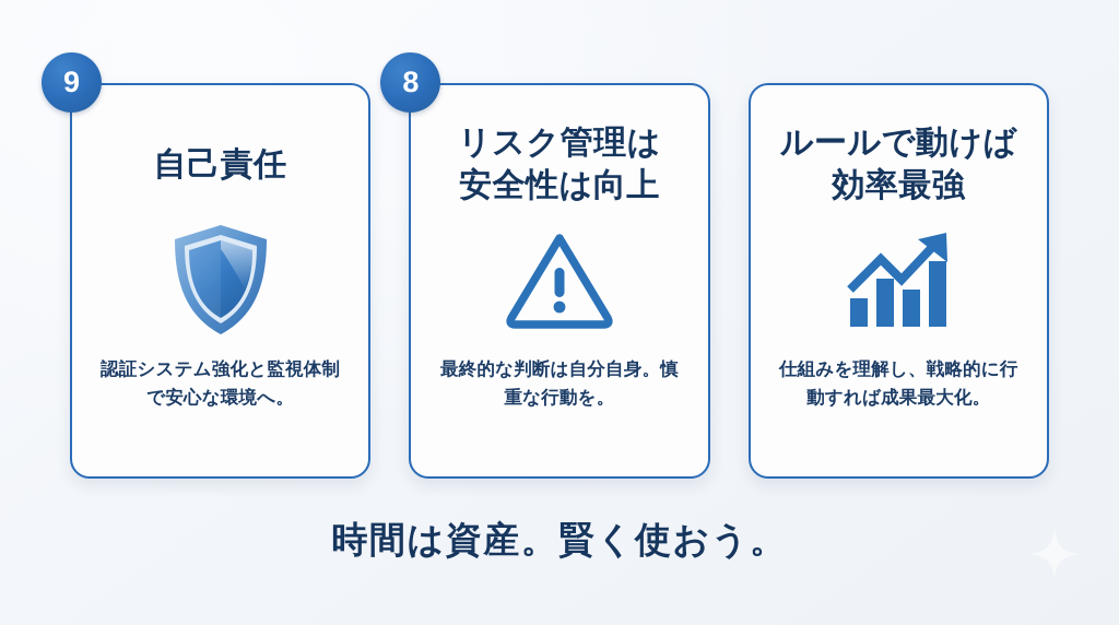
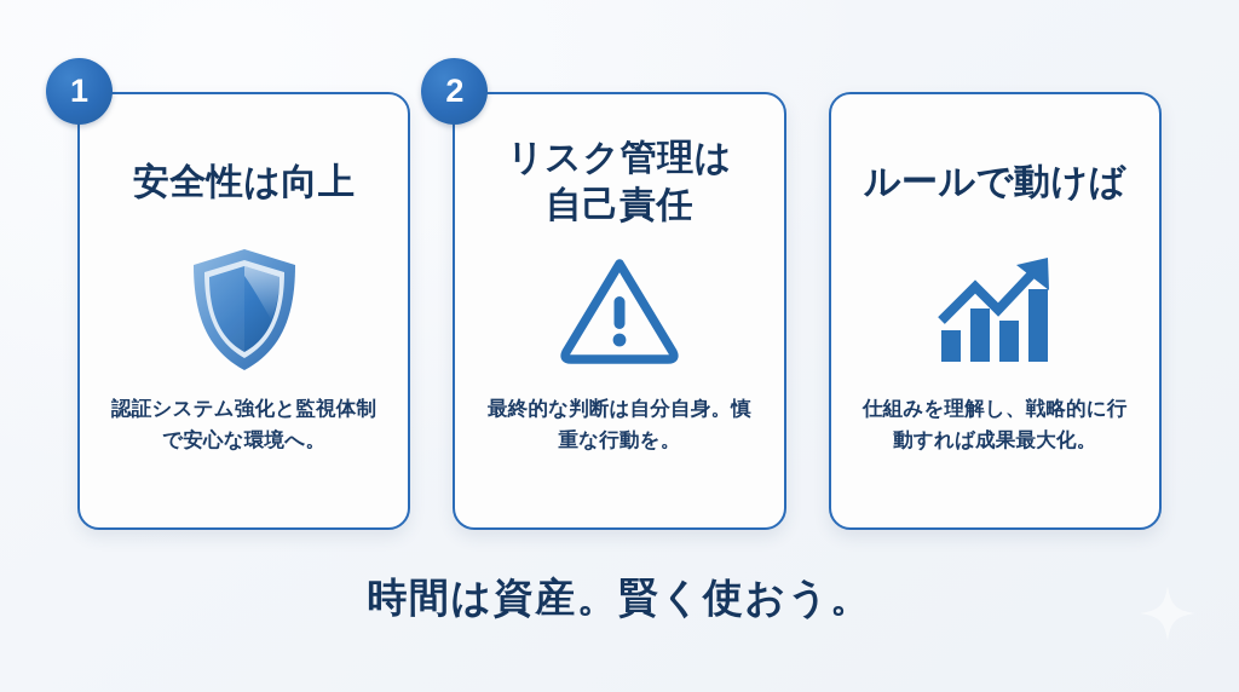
- 9
+ 1
- 自己責任
+ 安全性は向上
  認証システム強化と監視体制で安心な環境へ。
- 8
+ 2
  リスク管理は
- 安全性は向上
+ 自己責任
  最終的な判断は自分自身。慎重な行動を。
  ルールで動けば
- 効率最強
  仕組みを理解し、戦略的に行動すれば成果最大化。
  時間は資産。賢く使おう。
